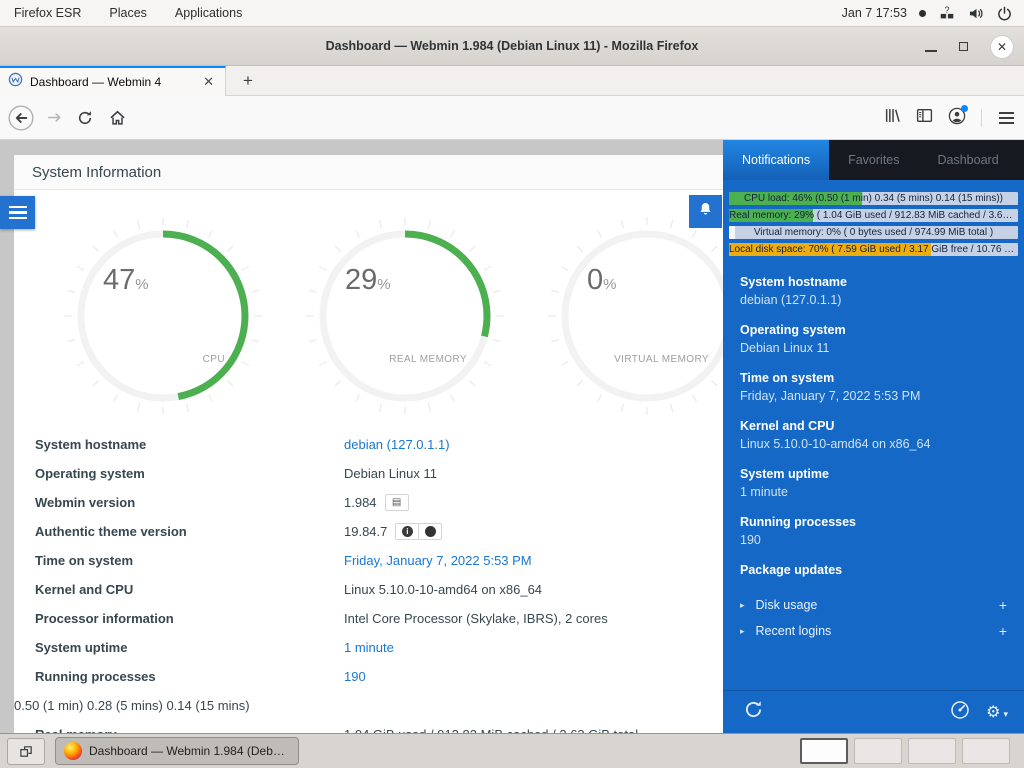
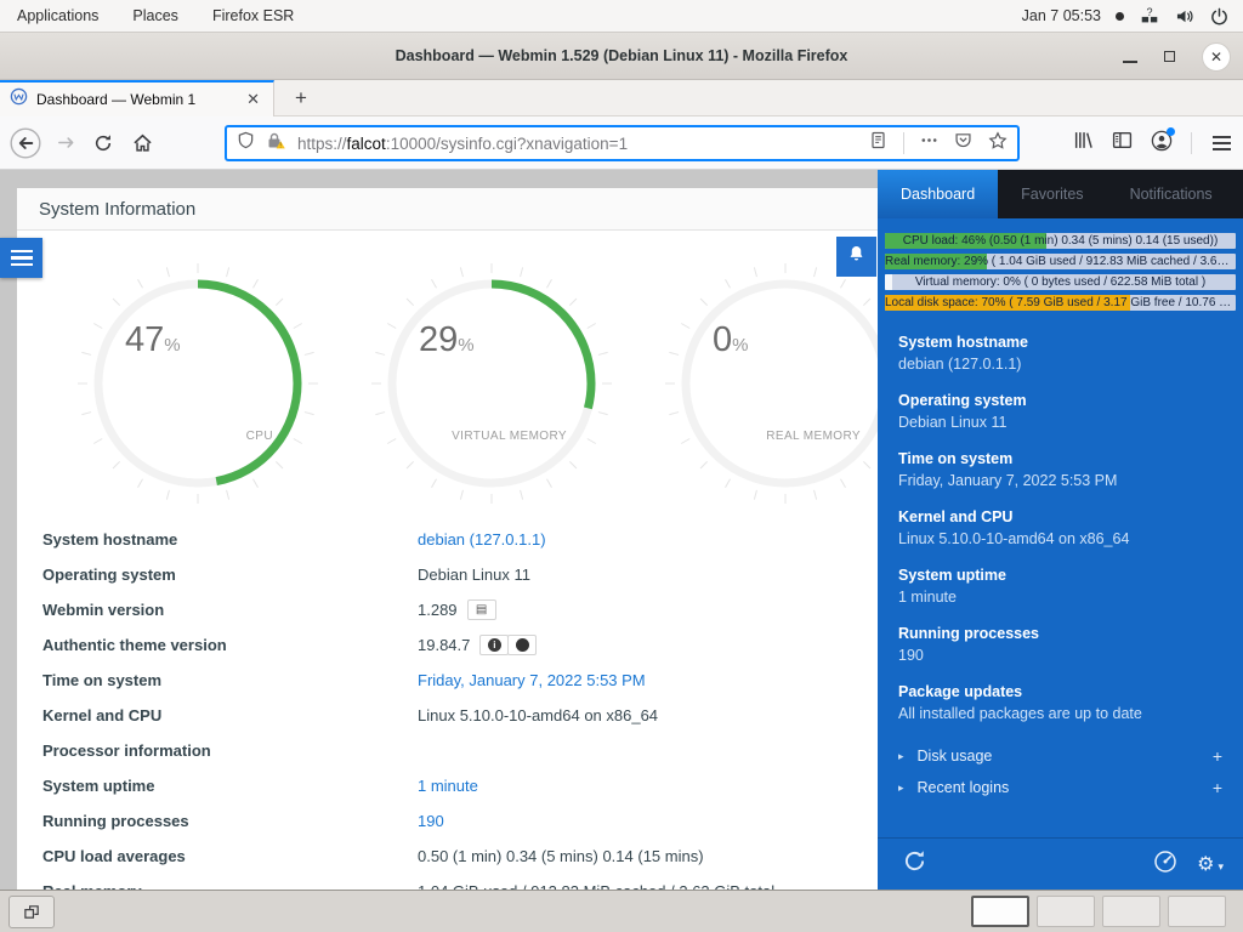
- Firefox ESR
+ Applications
  Places
- Applications
+ Firefox ESR
- Jan 7 17:53
+ Jan 7 05:53
  ?
- Dashboard — Webmin 1.984 (Debian Linux 11) - Mozilla Firefox
+ Dashboard — Webmin 1.529 (Debian Linux 11) - Mozilla Firefox
  ✕
- Dashboard — Webmin 4
+ Dashboard — Webmin 1
  ✕
  +
+ https://falcot:10000/sysinfo.cgi?xnavigation=1
  System Information
  47%
  CPU
  29%
- REAL MEMORY
+ VIRTUAL MEMORY
  0%
- VIRTUAL MEMORY
+ REAL MEMORY
  System hostname
  debian (127.0.1.1)
  Operating system
  Debian Linux 11
  Webmin version
- 1.984
+ 1.289
  ▤
  Authentic theme version
  19.84.7
  i
  Time on system
  Friday, January 7, 2022 5:53 PM
  Kernel and CPU
  Linux 5.10.0-10-amd64 on x86_64
  Processor information
- Intel Core Processor (Skylake, IBRS), 2 cores
  System uptime
  1 minute
  Running processes
  190
+ CPU load averages
- 0.50 (1 min) 0.28 (5 mins) 0.14 (15 mins)
+ 0.50 (1 min) 0.34 (5 mins) 0.14 (15 mins)
- Notifications
+ Dashboard
  Favorites
- Dashboard
+ Notifications
- CPU load: 46% (0.50 (1 min) 0.34 (5 mins) 0.14 (15 mins))
+ CPU load: 46% (0.50 (1 min) 0.34 (5 mins) 0.14 (15 used))
  Real memory: 29% ( 1.04 GiB used / 912.83 MiB cached / 3.63 G
- Virtual memory: 0% ( 0 bytes used / 974.99 MiB total )
+ Virtual memory: 0% ( 0 bytes used / 622.58 MiB total )
  Local disk space: 70% ( 7.59 GiB used / 3.17 GiB free / 10.76 GiB
  System hostname
  debian (127.0.1.1)
  Operating system
  Debian Linux 11
  Time on system
  Friday, January 7, 2022 5:53 PM
  Kernel and CPU
  Linux 5.10.0-10-amd64 on x86_64
  System uptime
  1 minute
  Running processes
  190
  Package updates
+ All installed packages are up to date
  ▸
  Disk usage
  +
  ▸
  Recent logins
  +
  ⚙ ▾
- Dashboard — Webmin 1.984 (Deb…
